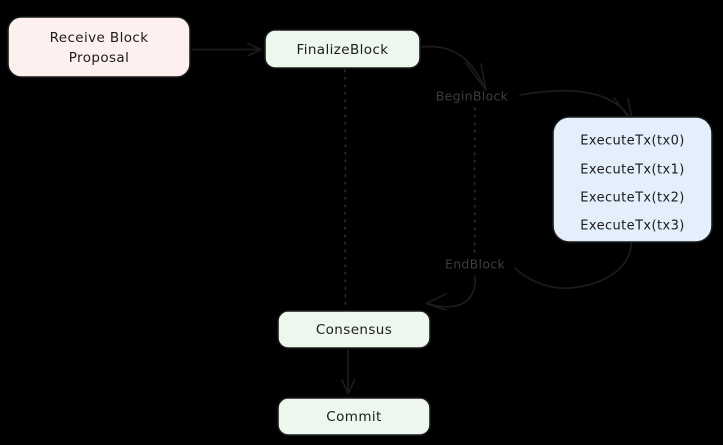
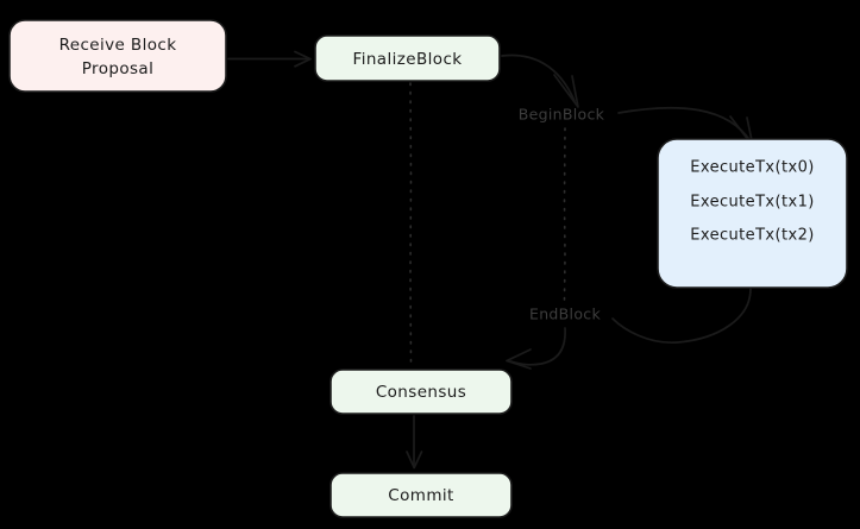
  Receive Block
  Proposal
  FinalizeBlock
  ExecuteTx(tx0)
  ExecuteTx(tx1)
  ExecuteTx(tx2)
- ExecuteTx(tx3)
  Consensus
  Commit
  BeginBlock
  EndBlock
